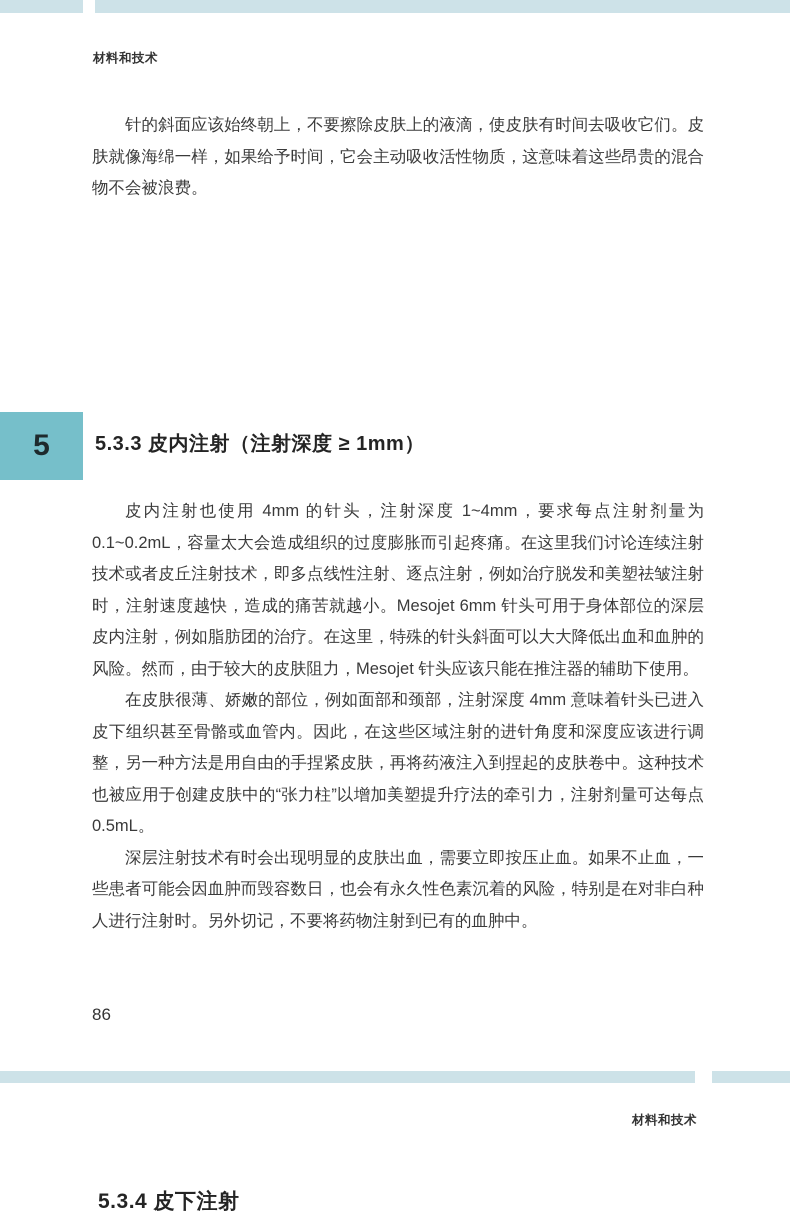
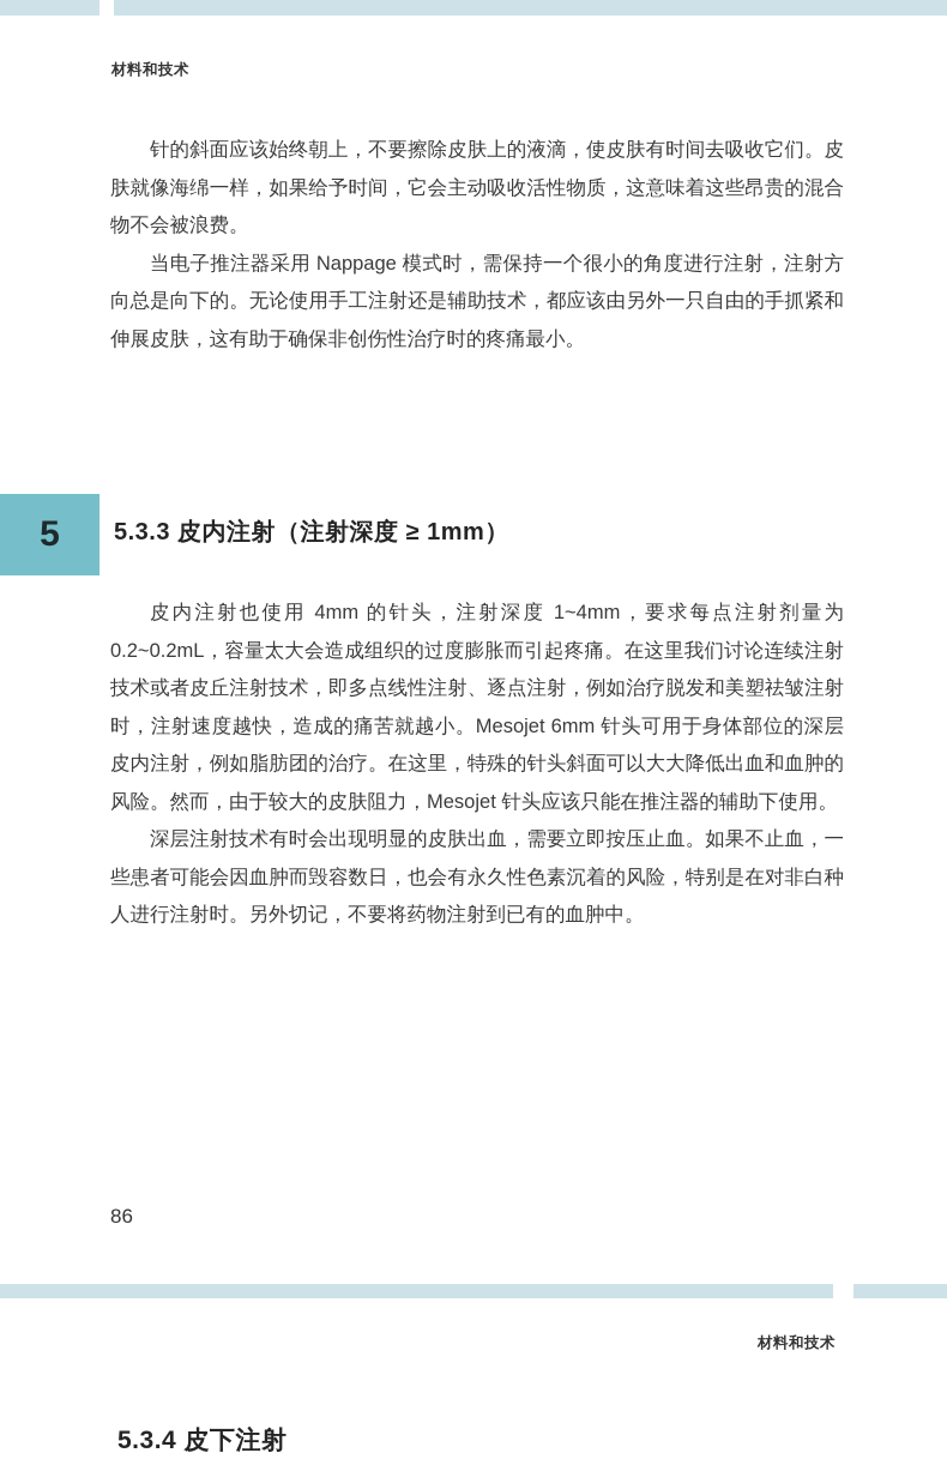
  材料和技术
  针的斜面应该始终朝上，不要擦除皮肤上的液滴，使皮肤有时间去吸收它们。皮肤就像海绵一样，如果给予时间，它会主动吸收活性物质，这意味着这些昂贵的混合物不会被浪费。
+ 当电子推注器采用 Nappage 模式时，需保持一个很小的角度进行注射，注射方向总是向下的。无论使用手工注射还是辅助技术，都应该由另外一只自由的手抓紧和伸展皮肤，这有助于确保非创伤性治疗时的疼痛最小。
  5
  5.3.3 皮内注射（注射深度 ≥ 1mm）
- 皮内注射也使用 4mm 的针头，注射深度 1~4mm，要求每点注射剂量为 0.1~0.2mL，容量太大会造成组织的过度膨胀而引起疼痛。在这里我们讨论连续注射技术或者皮丘注射技术，即多点线性注射、逐点注射，例如治疗脱发和美塑祛皱注射时，注射速度越快，造成的痛苦就越小。Mesojet 6mm 针头可用于身体部位的深层皮内注射，例如脂肪团的治疗。在这里，特殊的针头斜面可以大大降低出血和血肿的风险。然而，由于较大的皮肤阻力，Mesojet 针头应该只能在推注器的辅助下使用。
+ 皮内注射也使用 4mm 的针头，注射深度 1~4mm，要求每点注射剂量为 0.2~0.2mL，容量太大会造成组织的过度膨胀而引起疼痛。在这里我们讨论连续注射技术或者皮丘注射技术，即多点线性注射、逐点注射，例如治疗脱发和美塑祛皱注射时，注射速度越快，造成的痛苦就越小。Mesojet 6mm 针头可用于身体部位的深层皮内注射，例如脂肪团的治疗。在这里，特殊的针头斜面可以大大降低出血和血肿的风险。然而，由于较大的皮肤阻力，Mesojet 针头应该只能在推注器的辅助下使用。
- 在皮肤很薄、娇嫩的部位，例如面部和颈部，注射深度 4mm 意味着针头已进入皮下组织甚至骨骼或血管内。因此，在这些区域注射的进针角度和深度应该进行调整，另一种方法是用自由的手捏紧皮肤，再将药液注入到捏起的皮肤卷中。这种技术也被应用于创建皮肤中的“张力柱”以增加美塑提升疗法的牵引力，注射剂量可达每点 0.5mL。
  深层注射技术有时会出现明显的皮肤出血，需要立即按压止血。如果不止血，一些患者可能会因血肿而毁容数日，也会有永久性色素沉着的风险，特别是在对非白种人进行注射时。另外切记，不要将药物注射到已有的血肿中。
  86
  材料和技术
  5.3.4 皮下注射
